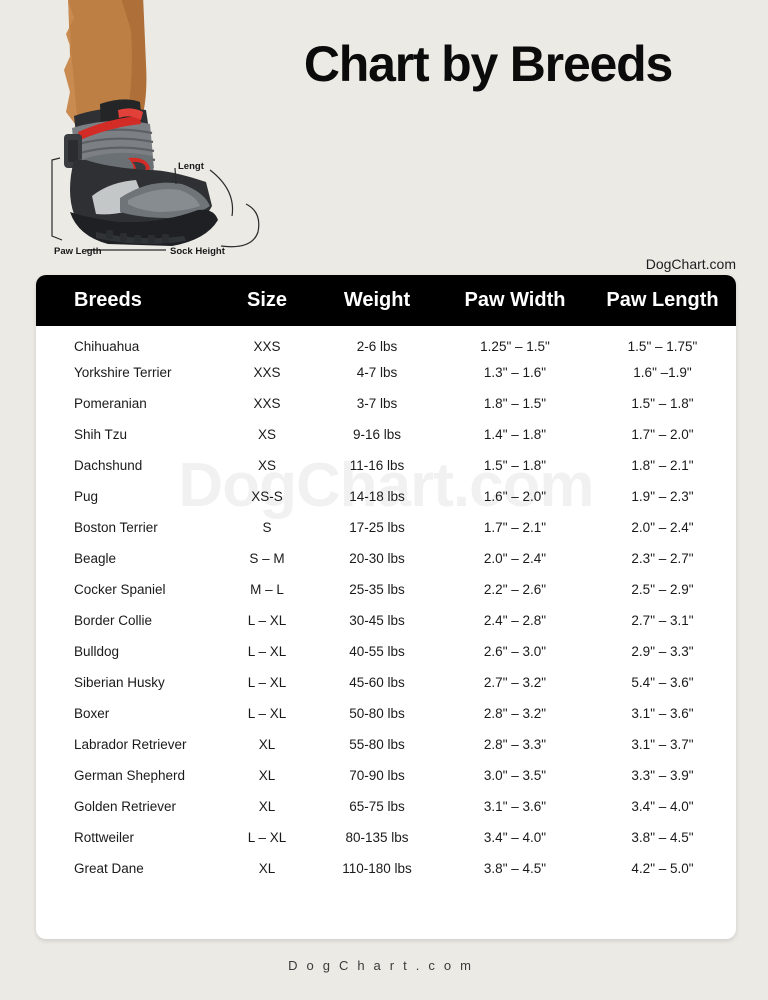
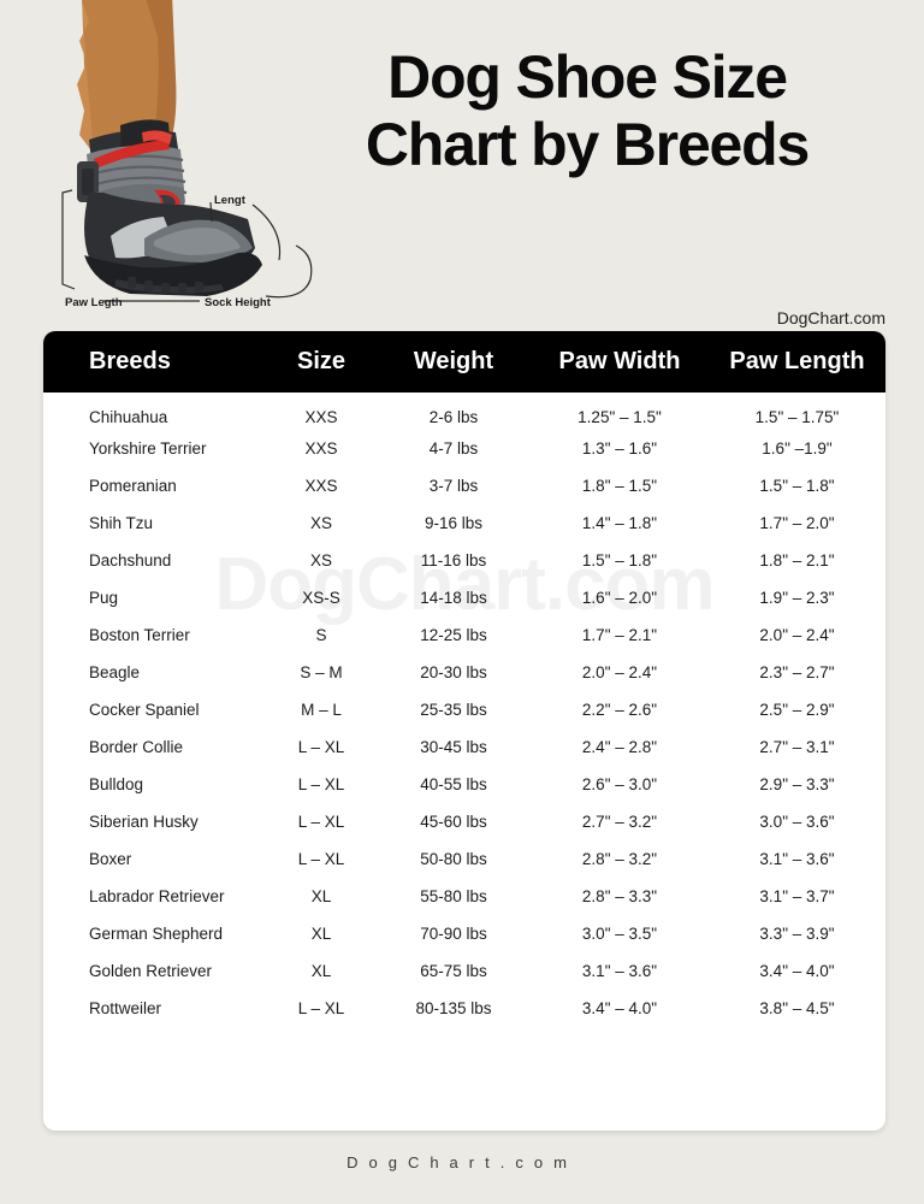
  Paw Legth
  Sock Height
  Lengt
+ Dog Shoe Size
  Chart by Breeds
  DogChart.com
  DogChart.com
  Breeds	Size	Weight	Paw Width	Paw Length
  Chihuahua	XXS	2-6 lbs	1.25" – 1.5"	1.5" – 1.75"
  Yorkshire Terrier	XXS	4-7 lbs	1.3" – 1.6"	1.6" –1.9"
  Pomeranian	XXS	3-7 lbs	1.8" – 1.5"	1.5" – 1.8"
  Shih Tzu	XS	9-16 lbs	1.4" – 1.8"	1.7" – 2.0"
  Dachshund	XS	11-16 lbs	1.5" – 1.8"	1.8" – 2.1"
  Pug	XS-S	14-18 lbs	1.6" – 2.0"	1.9" – 2.3"
- Boston Terrier	S	17-25 lbs	1.7" – 2.1"	2.0" – 2.4"
+ Boston Terrier	S	12-25 lbs	1.7" – 2.1"	2.0" – 2.4"
  Beagle	S – M	20-30 lbs	2.0" – 2.4"	2.3" – 2.7"
  Cocker Spaniel	M – L	25-35 lbs	2.2" – 2.6"	2.5" – 2.9"
  Border Collie	L – XL	30-45 lbs	2.4" – 2.8"	2.7" – 3.1"
  Bulldog	L – XL	40-55 lbs	2.6" – 3.0"	2.9" – 3.3"
- Siberian Husky	L – XL	45-60 lbs	2.7" – 3.2"	5.4" – 3.6"
+ Siberian Husky	L – XL	45-60 lbs	2.7" – 3.2"	3.0" – 3.6"
  Boxer	L – XL	50-80 lbs	2.8" – 3.2"	3.1" – 3.6"
  Labrador Retriever	XL	55-80 lbs	2.8" – 3.3"	3.1" – 3.7"
  German Shepherd	XL	70-90 lbs	3.0" – 3.5"	3.3" – 3.9"
  Golden Retriever	XL	65-75 lbs	3.1" – 3.6"	3.4" – 4.0"
  Rottweiler	L – XL	80-135 lbs	3.4" – 4.0"	3.8" – 4.5"
- Great Dane	XL	110-180 lbs	3.8" – 4.5"	4.2" – 5.0"
  DogChart.com
